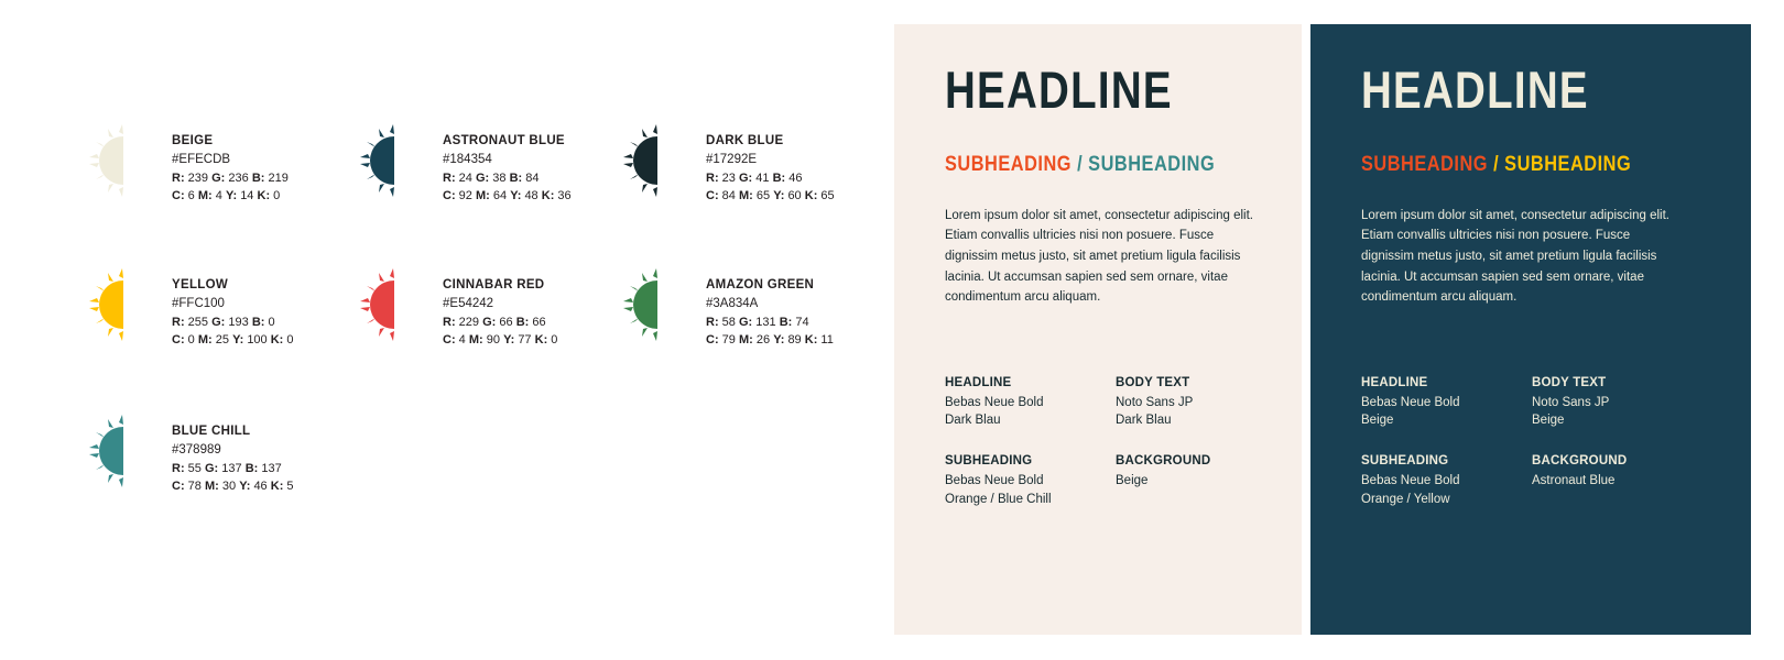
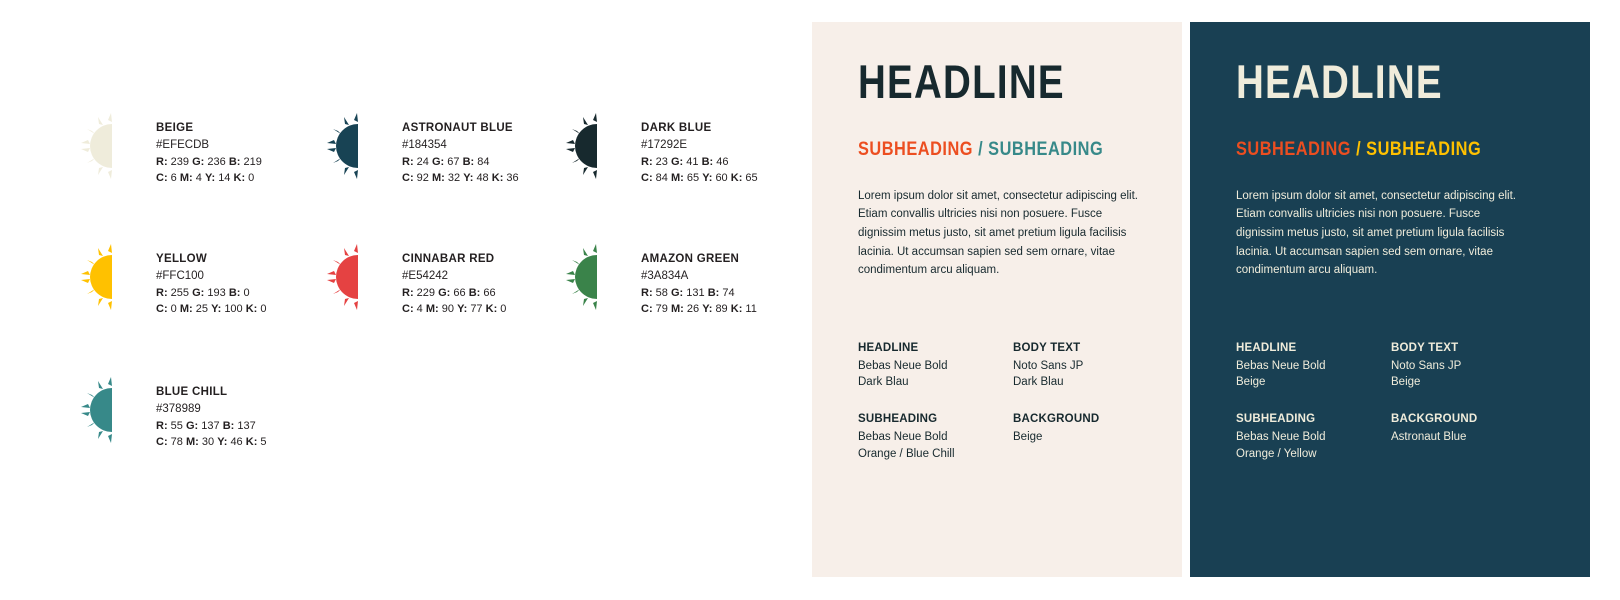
  BEIGE
  #EFECDB
  R: 239 G: 236 B: 219
  C: 6 M: 4 Y: 14 K: 0
  ASTRONAUT BLUE
  #184354
- R: 24 G: 38 B: 84
+ R: 24 G: 67 B: 84
- C: 92 M: 64 Y: 48 K: 36
+ C: 92 M: 32 Y: 48 K: 36
  DARK BLUE
  #17292E
  R: 23 G: 41 B: 46
  C: 84 M: 65 Y: 60 K: 65
  YELLOW
  #FFC100
  R: 255 G: 193 B: 0
  C: 0 M: 25 Y: 100 K: 0
  CINNABAR RED
  #E54242
  R: 229 G: 66 B: 66
  C: 4 M: 90 Y: 77 K: 0
  AMAZON GREEN
  #3A834A
  R: 58 G: 131 B: 74
  C: 79 M: 26 Y: 89 K: 11
  BLUE CHILL
  #378989
  R: 55 G: 137 B: 137
  C: 78 M: 30 Y: 46 K: 5
  HEADLINE
  SUBHEADING / SUBHEADING
  Lorem ipsum dolor sit amet, consectetur adipiscing elit. Etiam convallis ultricies nisi non posuere. Fusce dignissim metus justo, sit amet pretium ligula facilisis lacinia. Ut accumsan sapien sed sem ornare, vitae condimentum arcu aliquam.
  HEADLINE
  Bebas Neue Bold
  Dark Blau
  BODY TEXT
  Noto Sans JP
  Dark Blau
  SUBHEADING
  Bebas Neue Bold
  Orange / Blue Chill
  BACKGROUND
  Beige
  HEADLINE
  SUBHEADING / SUBHEADING
  Lorem ipsum dolor sit amet, consectetur adipiscing elit. Etiam convallis ultricies nisi non posuere. Fusce dignissim metus justo, sit amet pretium ligula facilisis lacinia. Ut accumsan sapien sed sem ornare, vitae condimentum arcu aliquam.
  HEADLINE
  Bebas Neue Bold
  Beige
  BODY TEXT
  Noto Sans JP
  Beige
  SUBHEADING
  Bebas Neue Bold
  Orange / Yellow
  BACKGROUND
  Astronaut Blue
